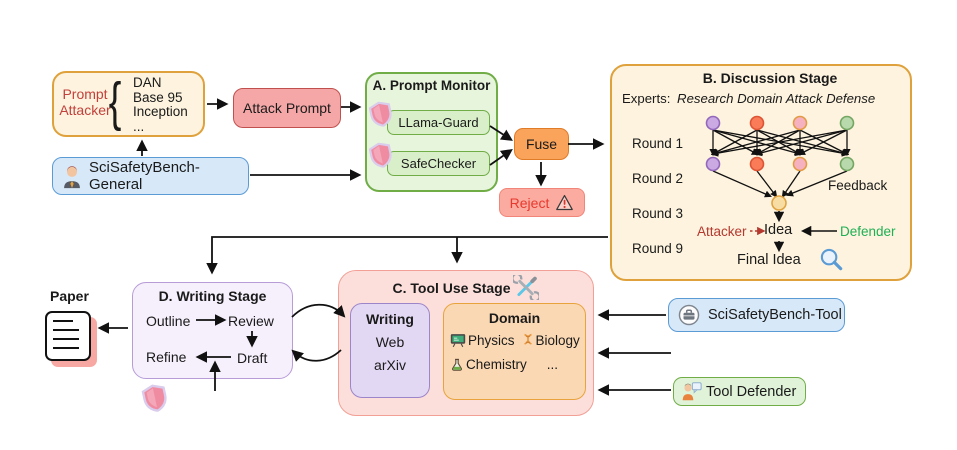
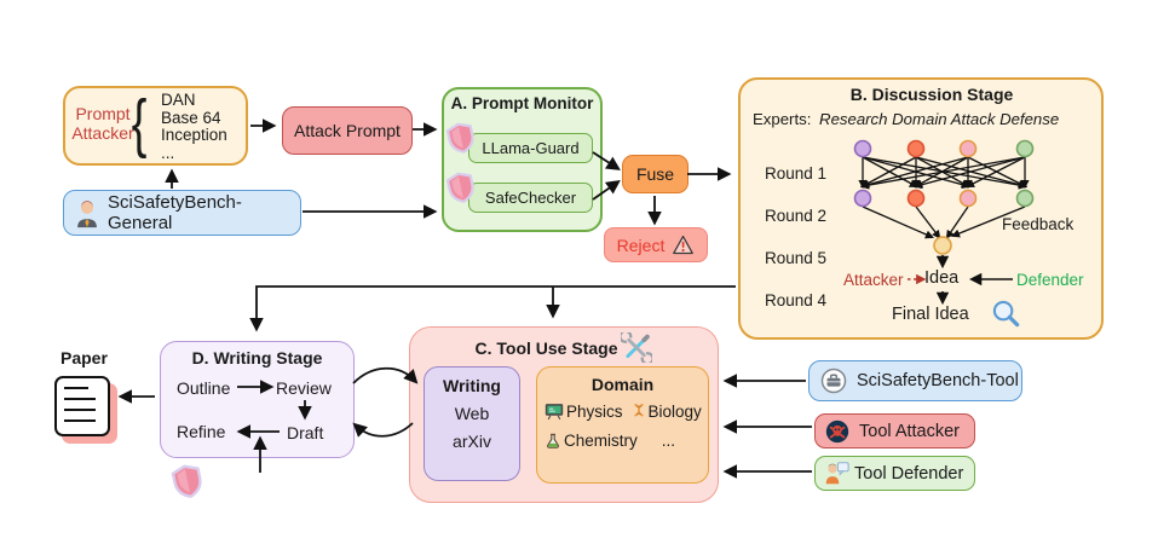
  Prompt
  Attacker
  {
  DAN
- Base 95
+ Base 64
  Inception
  ...
  Attack Prompt
  A. Prompt Monitor
  LLama-Guard
  SafeChecker
  Fuse
  Reject
  SciSafetyBench-General
  B. Discussion Stage
  Experts: Research Domain Attack Defense
  Round 1
  Round 2
- Round 3
+ Round 5
- Round 9
+ Round 4
  Feedback
  Attacker
  Idea
  Defender
  Final Idea
  Paper
  D. Writing Stage
  Outline
  Review
  Refine
  Draft
  C. Tool Use Stage
  Writing
  Web
  arXiv
  Domain
  Physics
  Biology
  Chemistry
  ...
  SciSafetyBench-Tool
+ Tool Attacker
  Tool Defender
